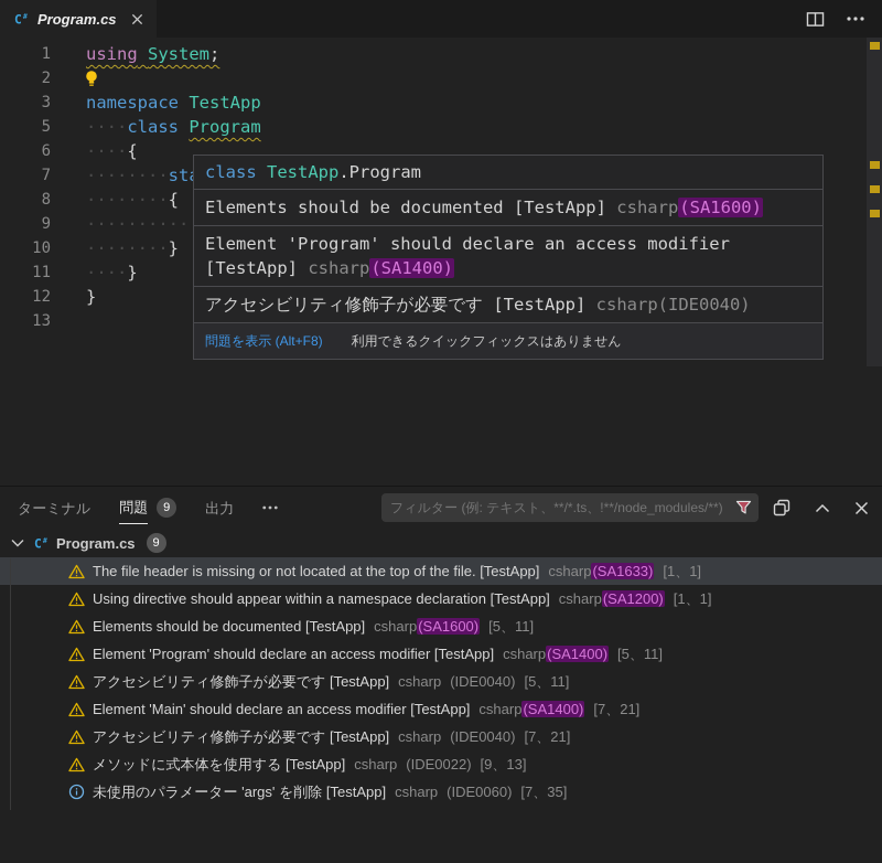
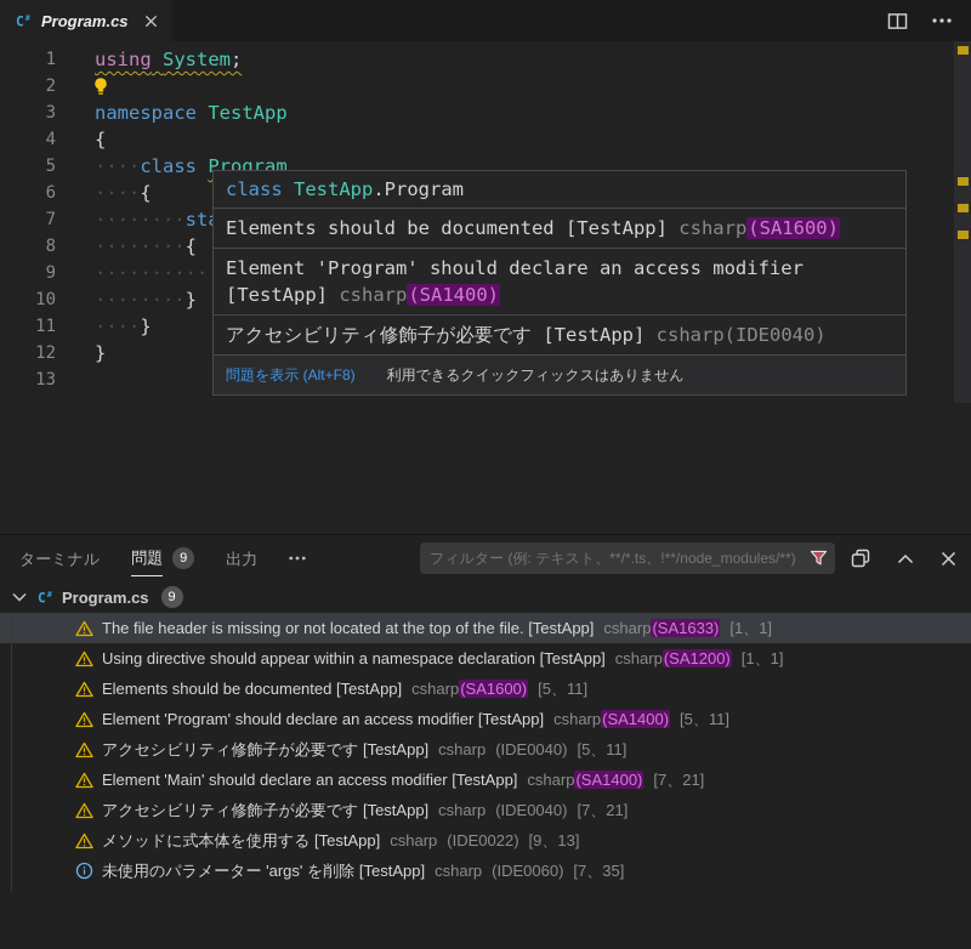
  C
  #
  Program.cs
  1
  using System;
  2
  3
  namespace TestApp
+ 4
+ {
  5
  ····class Program
  6
  ····{
  7
  8
  ········{
  9
  10
  ········}
  11
  ····}
  12
  }
  13
  class TestApp.Program
  Elements should be documented [TestApp] csharp(SA1600)
  Element 'Program' should declare an access modifier [TestApp] csharp(SA1400)
  アクセシビリティ修飾子が必要です [TestApp] csharp(IDE0040)
  問題を表示 (Alt+F8)
  利用できるクイックフィックスはありません
  ターミナル
  問題
  9
  出力
  フィルター (例: テキスト、**/*.ts、!**/node_modules/**)
  C
  #
  Program.cs
  9
  The file header is missing or not located at the top of the file. [TestApp]
  csharp
  (SA1633)
  [1、1]
  Using directive should appear within a namespace declaration [TestApp]
  csharp
  (SA1200)
  [1、1]
  Elements should be documented [TestApp]
  csharp
  (SA1600)
  [5、11]
  Element 'Program' should declare an access modifier [TestApp]
  csharp
  (SA1400)
  [5、11]
  アクセシビリティ修飾子が必要です [TestApp]
  csharp
  (IDE0040)
  [5、11]
  Element 'Main' should declare an access modifier [TestApp]
  csharp
  (SA1400)
  [7、21]
  アクセシビリティ修飾子が必要です [TestApp]
  csharp
  (IDE0040)
  [7、21]
  メソッドに式本体を使用する [TestApp]
  csharp
  (IDE0022)
  [9、13]
  未使用のパラメーター 'args' を削除 [TestApp]
  csharp
  (IDE0060)
  [7、35]
